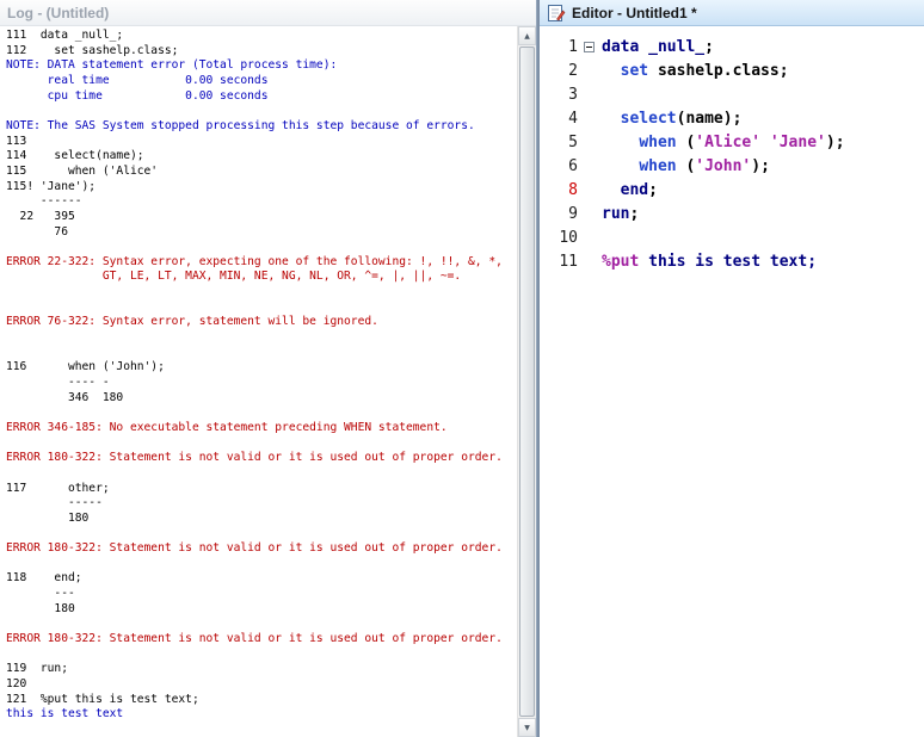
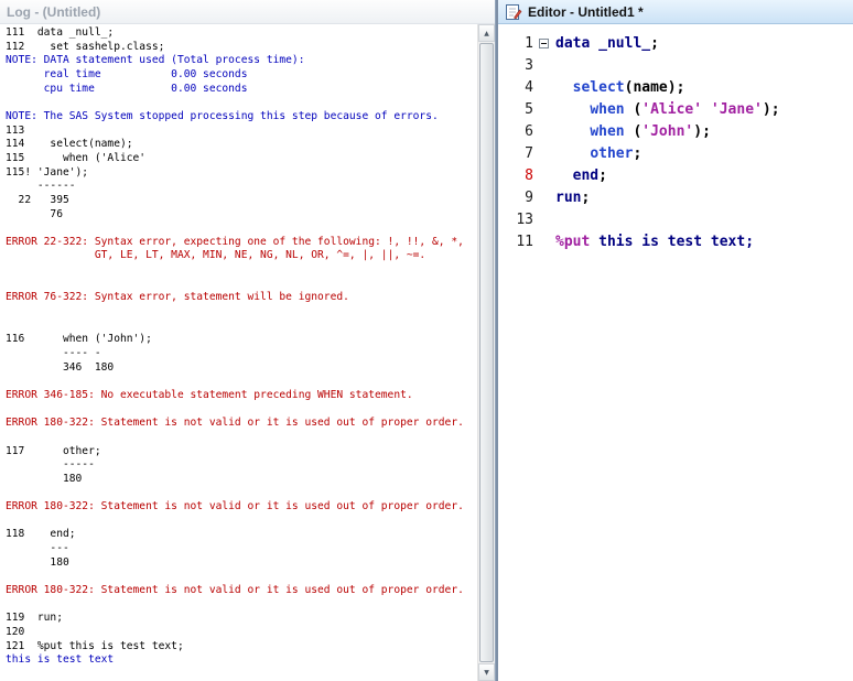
  Log - (Untitled)
  111 data _null_;
  112 set sashelp.class;
- NOTE: DATA statement error (Total process time):
+ NOTE: DATA statement used (Total process time):
  real time 0.00 seconds
  cpu time 0.00 seconds
  NOTE: The SAS System stopped processing this step because of errors.
  113
  114 select(name);
  115 when ('Alice'
  115! 'Jane');
  ------
  22 395
  76
  ERROR 22-322: Syntax error, expecting one of the following: !, !!, &, *,
  GT, LE, LT, MAX, MIN, NE, NG, NL, OR, ^=, |, ||, ~=.
  ERROR 76-322: Syntax error, statement will be ignored.
  116 when ('John');
  ---- -
  346 180
  ERROR 346-185: No executable statement preceding WHEN statement.
  ERROR 180-322: Statement is not valid or it is used out of proper order.
  117 other;
  -----
  180
  ERROR 180-322: Statement is not valid or it is used out of proper order.
  118 end;
  ---
  180
  ERROR 180-322: Statement is not valid or it is used out of proper order.
  119 run;
  120
  121 %put this is test text;
  this is test text
  Editor - Untitled1 *
  1
  data _null_;
- 2
- set sashelp.class;
  3
  4
  select(name);
  5
  when ('Alice' 'Jane');
  6
  when ('John');
+ 7
+ other;
  8
  end;
  9
  run;
- 10
+ 13
  11
  %put this is test text;
